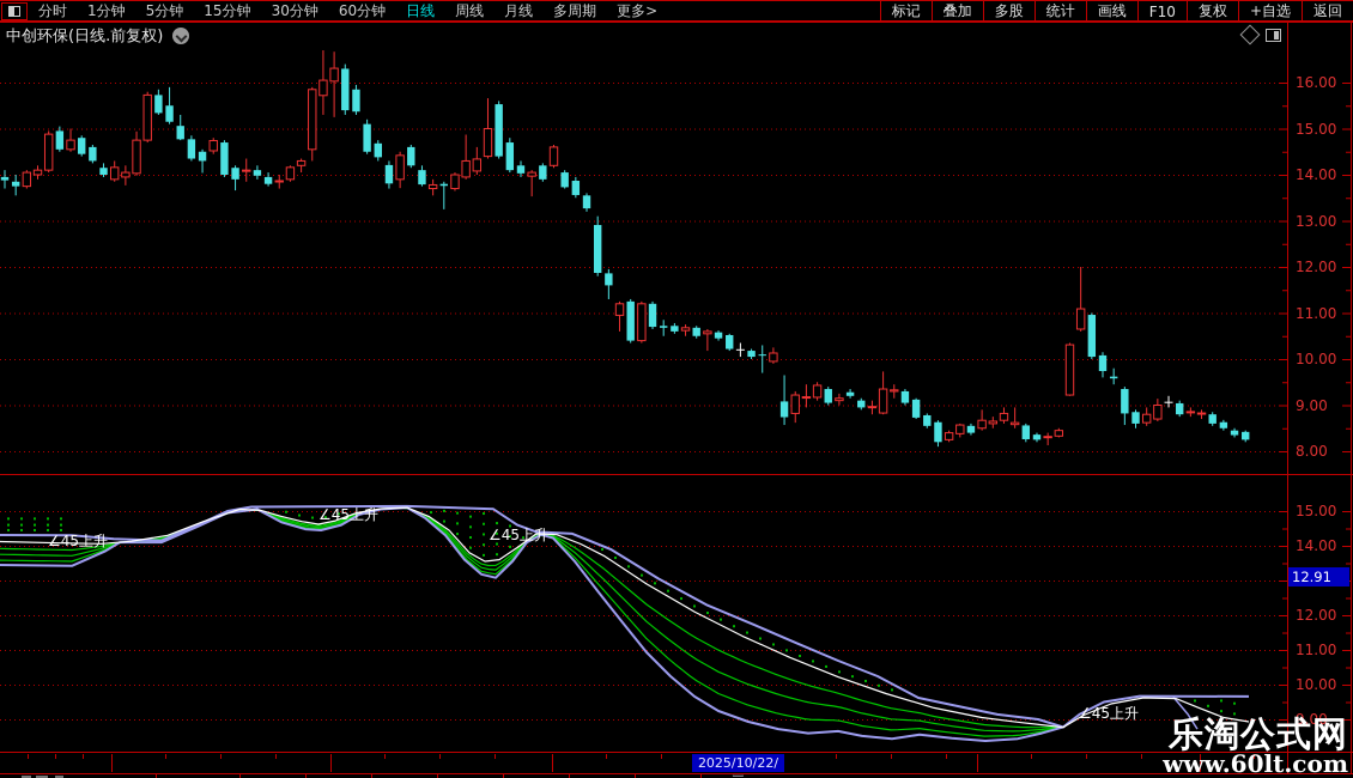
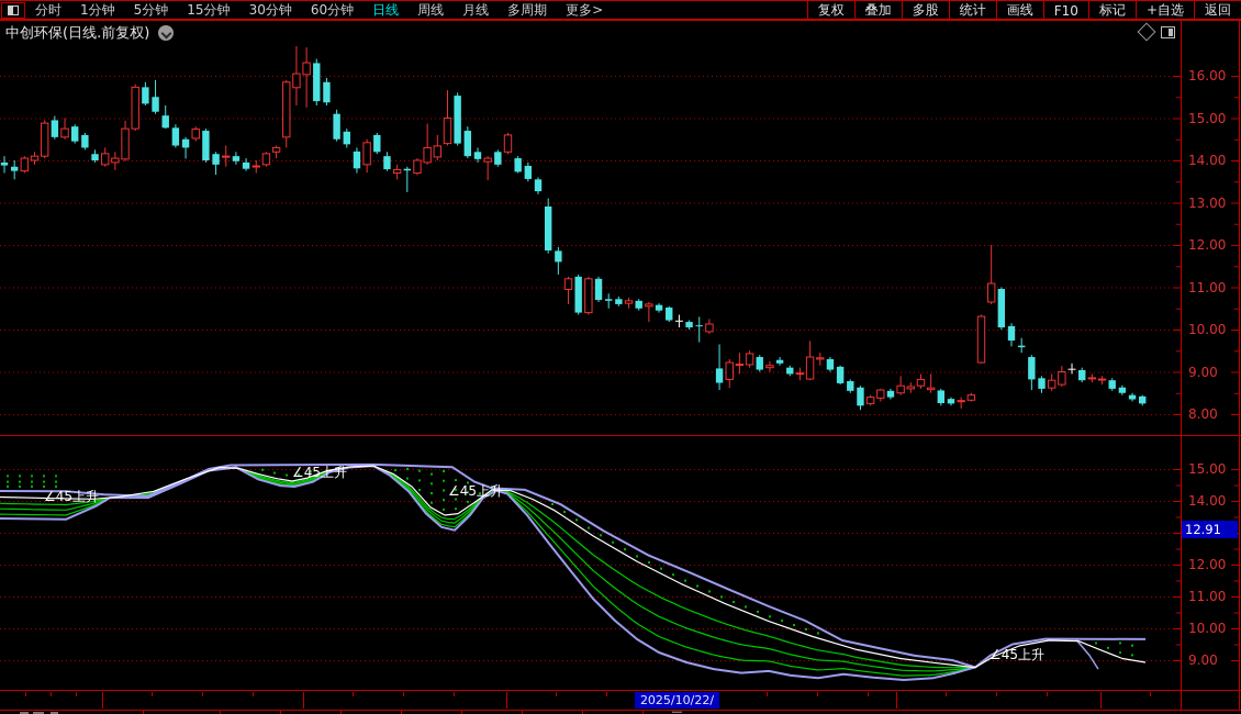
  分时
  1分钟
  5分钟
  15分钟
  30分钟
  60分钟
  日线
  周线
  月线
  多周期
  更多>
- 标记
+ 复权
  叠加
  多股
  统计
  画线
  F10
- 复权
+ 标记
  +自选
  返回
  中创环保(日线.前复权)
  16.00
  15.00
  14.00
  13.00
  12.00
  11.00
  10.00
  9.00
  8.00
  15.00
  14.00
  12.00
  11.00
  10.00
  9.00
  12.91
  2025/10/22/
  ∠45上升
  ∠45上升
  ∠45上升
  ∠45上升
- 乐淘公式网
- www.60lt.com
